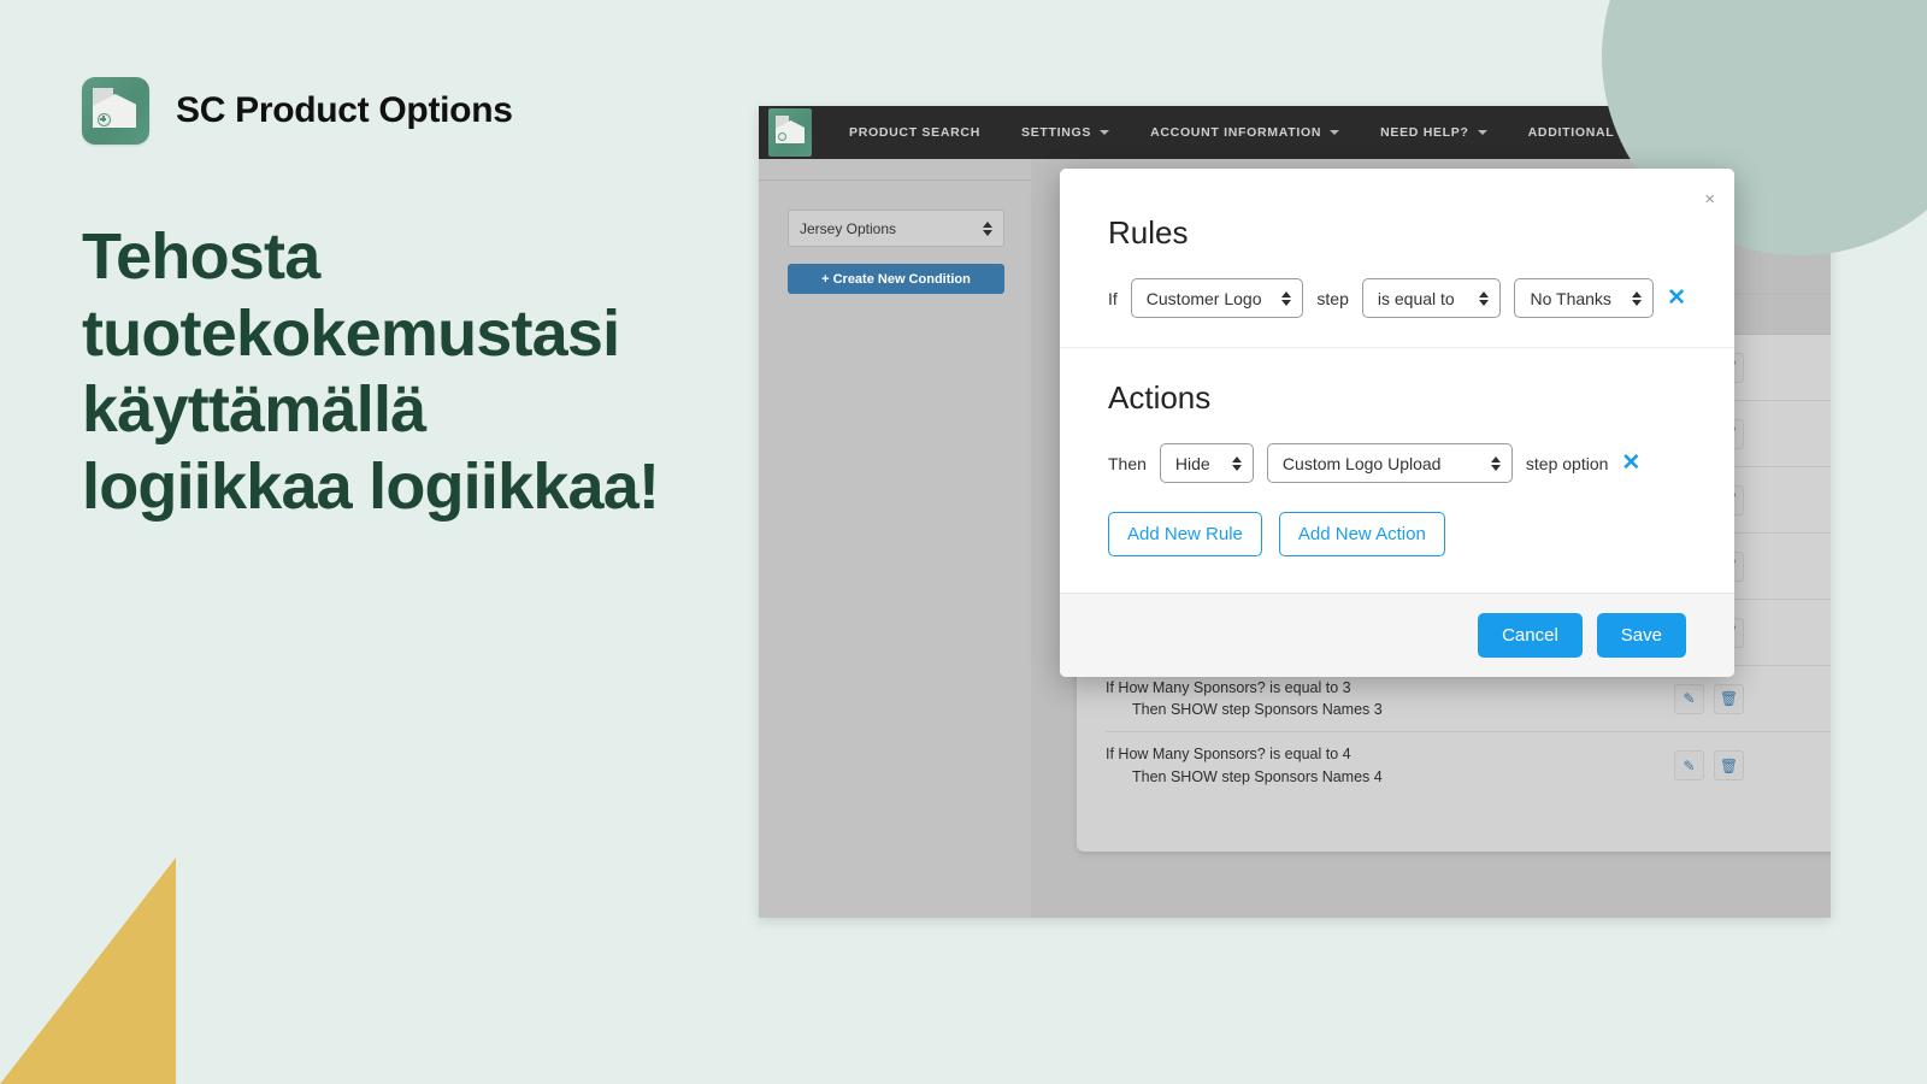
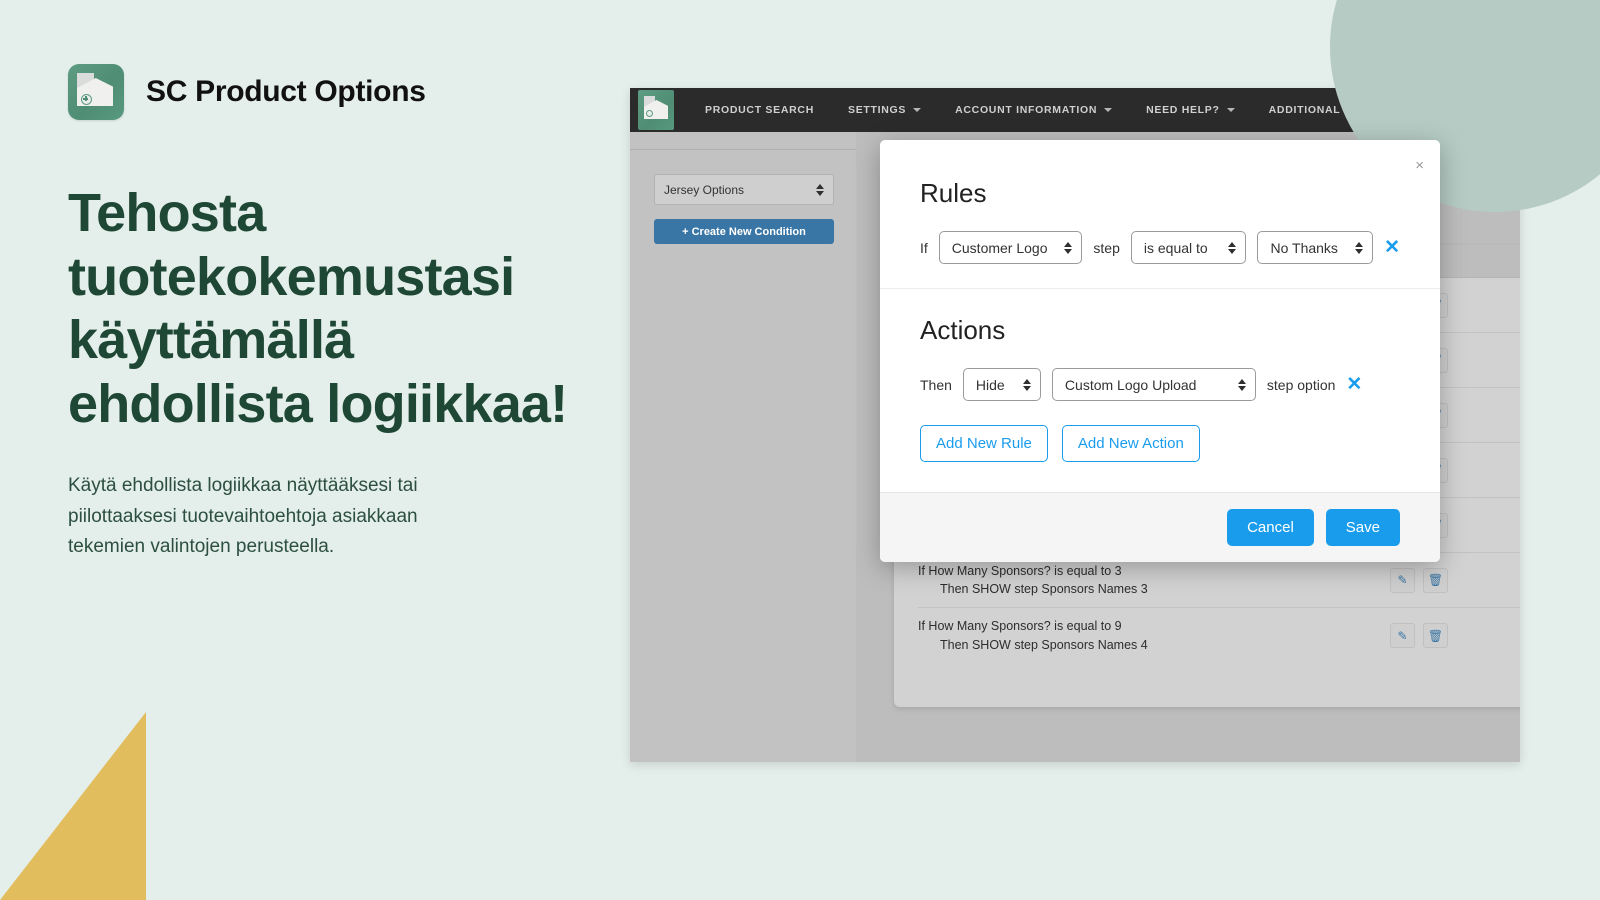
  SC Product Options
- Tehosta tuotekokemustasi käyttämällä logiikkaa logiikkaa!
+ Tehosta tuotekokemustasi käyttämällä ehdollista logiikkaa!
+ Käytä ehdollista logiikkaa näyttääksesi tai piilottaaksesi tuotevaihtoehtoja asiakkaan tekemien valintojen perusteella.
  PRODUCT SEARCH
  SETTINGS
  ACCOUNT INFORMATION
  NEED HELP?
  ADDITIONAL
  Jersey Options
  + Create New Condition
  If How Many Sponsors? is equal to 3
  Then SHOW step Sponsors Names 3
  ✎
  🗑
- If How Many Sponsors? is equal to 4
+ If How Many Sponsors? is equal to 9
  Then SHOW step Sponsors Names 4
  ✎
  🗑
  ×
  Rules
  If
  Customer Logo
  step
  is equal to
  No Thanks
  ✕
  Actions
  Then
  Hide
  Custom Logo Upload
  step option
  ✕
  Add New Rule
  Add New Action
  Cancel
  Save
